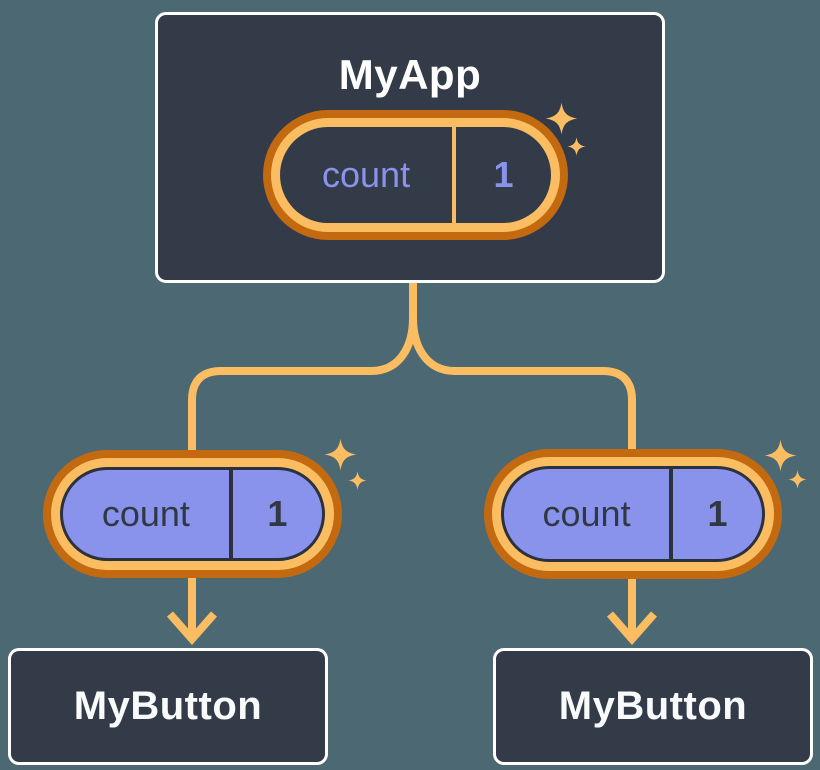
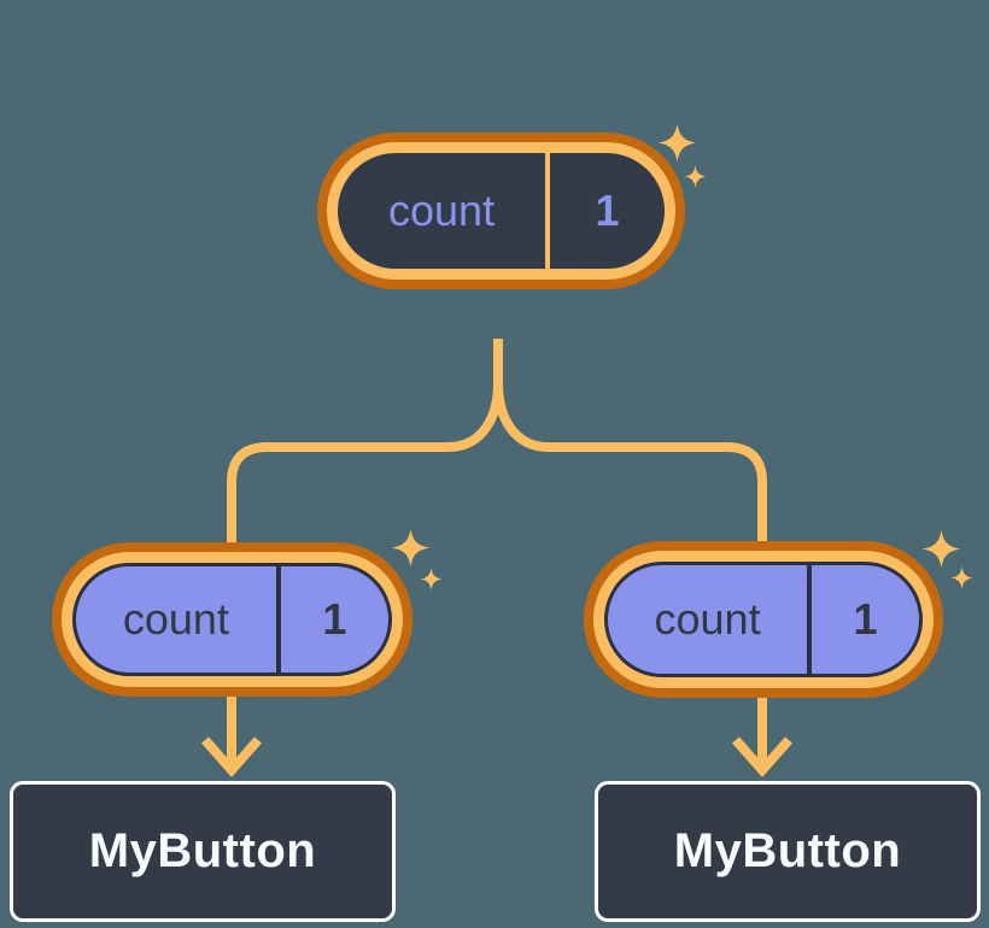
- MyApp
  count
  1
  count
  1
  count
  1
  MyButton
  MyButton
